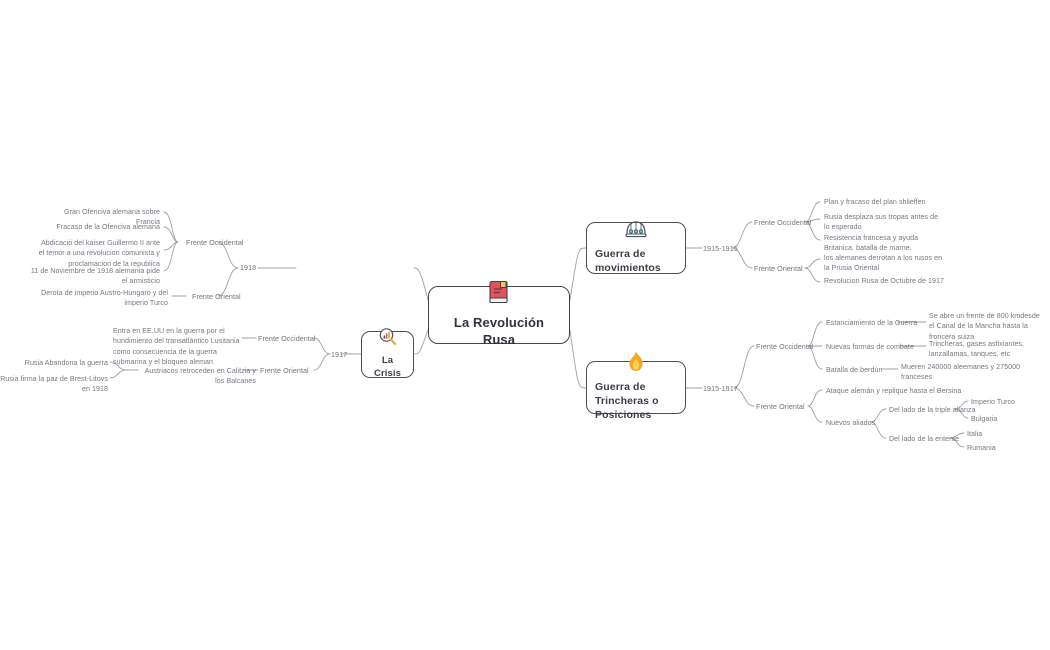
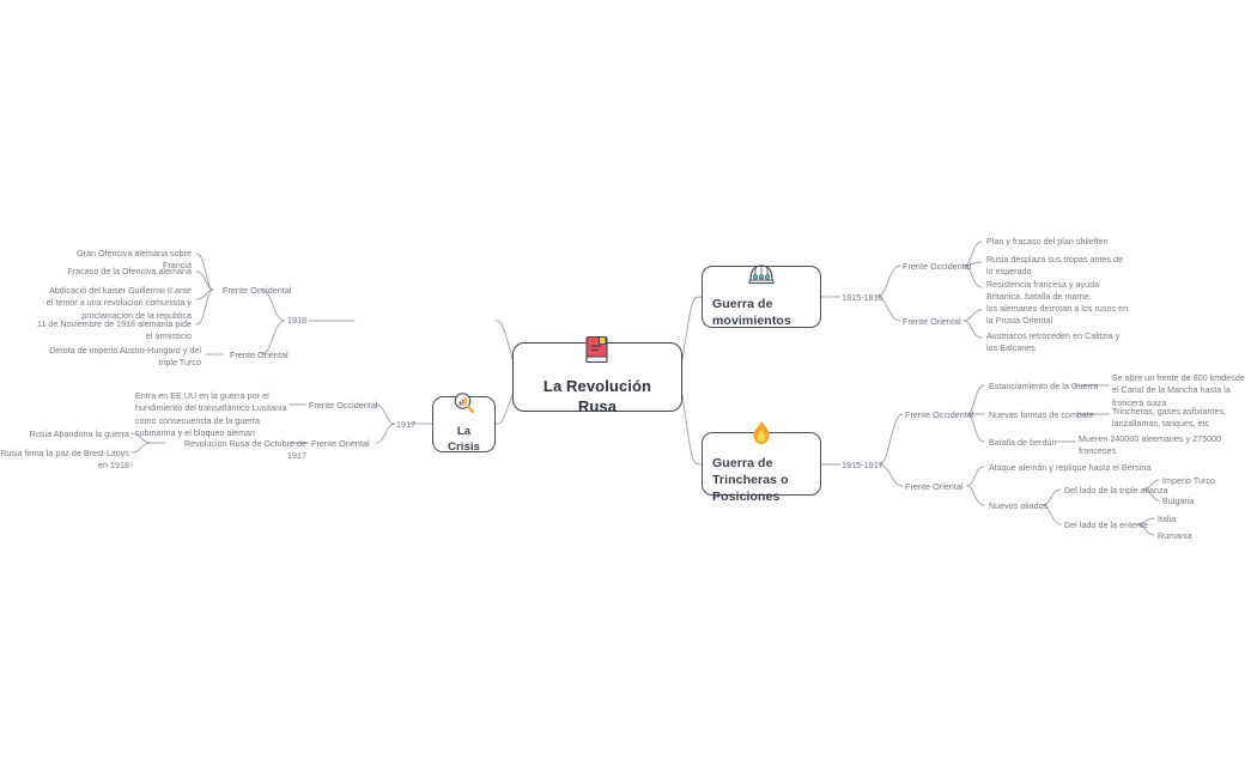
  La Revolución Rusa
  La Crisis
  Guerra de movimientos
  Guerra de Trincheras o Posiciones
  1918
  Frente Occidental
  Frente Oriental
  Gran Ofenciva alemana sobre Francia
  Fracaso de la Ofenciva alemana
  Abdicació del kaiser Guillermo II ante el temor a una revolucion comunista y proclamacion de la republica
  11 de Noviembre de 1918 alemania pide el armisticio
- Derota de imperio Austro-Hungaro y del imperio Turco
+ Derota de imperio Austro-Hungaro y del triple Turco
  1917
  Frente Occidental
  Frente Oriental
  Entra en EE.UU en la guerra por el hundimiento del transatlántico Lusitania como consecuencia de la guerra submarina y el bloqueo aleman
- Austriacos retroceden en Calitzia y los Balcanes
+ Revolucion Rusa de Octubre de 1917
  Rusia Abandona la guerra
  Rusia firma la paz de Brest-Litovs en 1918
  1915-1915
  Frente Occidental
  Frente Oriental
  Plan y fracaso del plan shlieffen
  Rusia desplaza sus tropas antes de lo esperado
  Resistencia francesa y ayuda Britanica. batalla de marne.
  los alemanes derrotan a los rusos en la Prusia Oriental
- Revolucion Rusa de Octubre de 1917
+ Austriacos retroceden en Calitzia y los Balcanes
  1915-1917
  Frente Occidental
  Frente Oriental
  Estanciamiento de la Guerra
  Nuevas formas de combate
  Batalla de berdún
  Se abre un frente de 800 kmdesde el Canal de la Mancha hasta la froncera suiza
  Trincheras, gases asfixiantes, lanzallamas, tanques, etc
  Mueren 240000 aleemanes y 275000 franceses
  Ataque alemán y replique hasta el Bersina
  Nuevos aliados
  Del lado de la triple alianza
  Del lado de la entente
  Imperio Turco
  Bulgaria
  Italia
  Rumania
